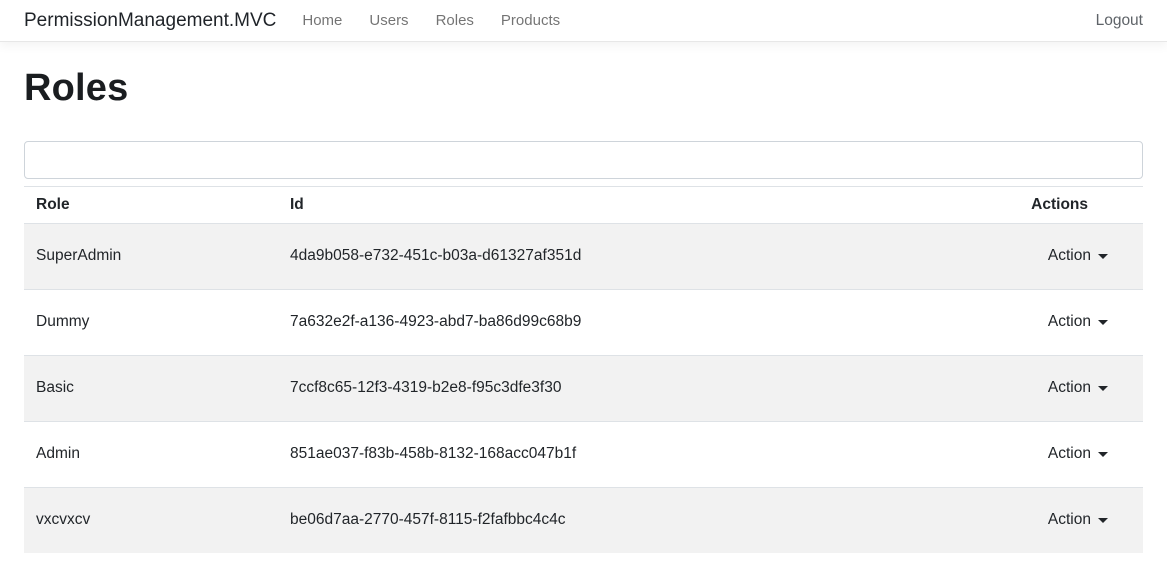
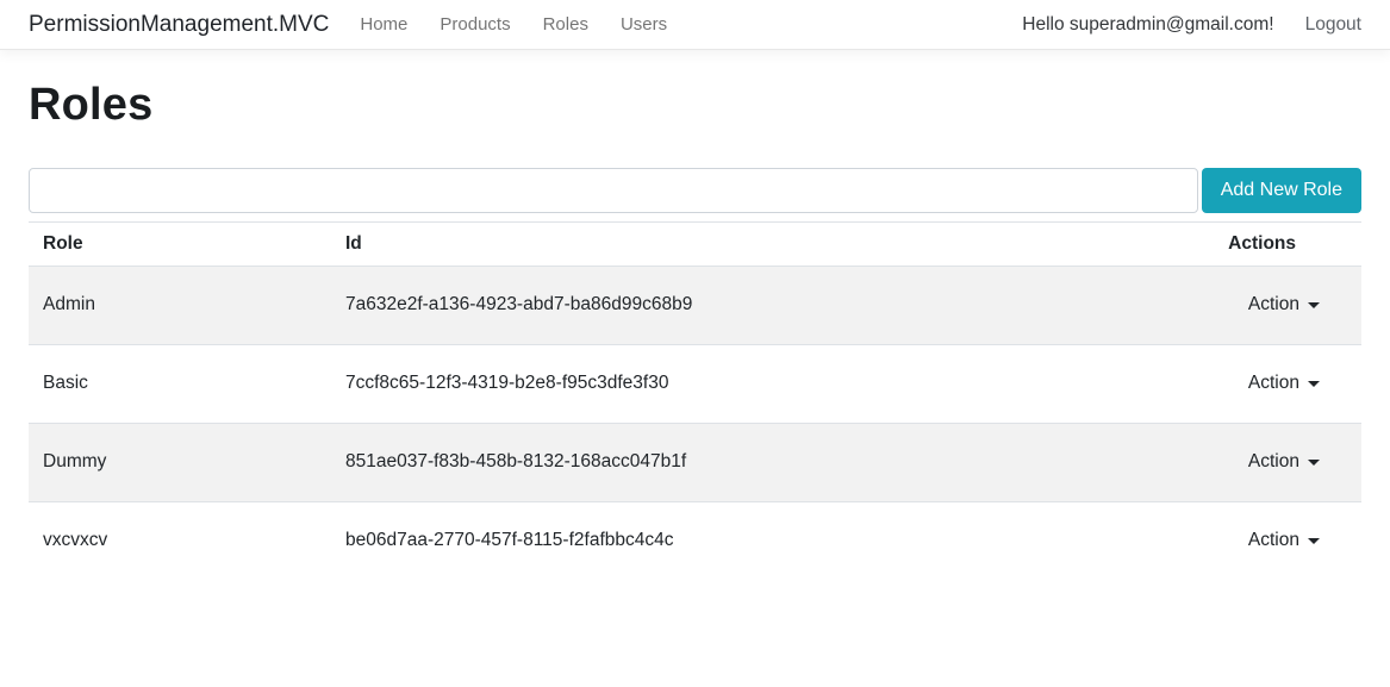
  PermissionManagement.MVC
  Home
- Users
+ Products
  Roles
- Products
+ Users
+ Hello superadmin@gmail.com!
  Logout
  Roles
+ Add New Role
  Role	Id	Actions
- SuperAdmin	4da9b058-e732-451c-b03a-d61327af351d	Action
- Dummy	7a632e2f-a136-4923-abd7-ba86d99c68b9	Action
+ Admin	7a632e2f-a136-4923-abd7-ba86d99c68b9	Action
  Basic	7ccf8c65-12f3-4319-b2e8-f95c3dfe3f30	Action
- Admin	851ae037-f83b-458b-8132-168acc047b1f	Action
+ Dummy	851ae037-f83b-458b-8132-168acc047b1f	Action
  vxcvxcv	be06d7aa-2770-457f-8115-f2fafbbc4c4c	Action
